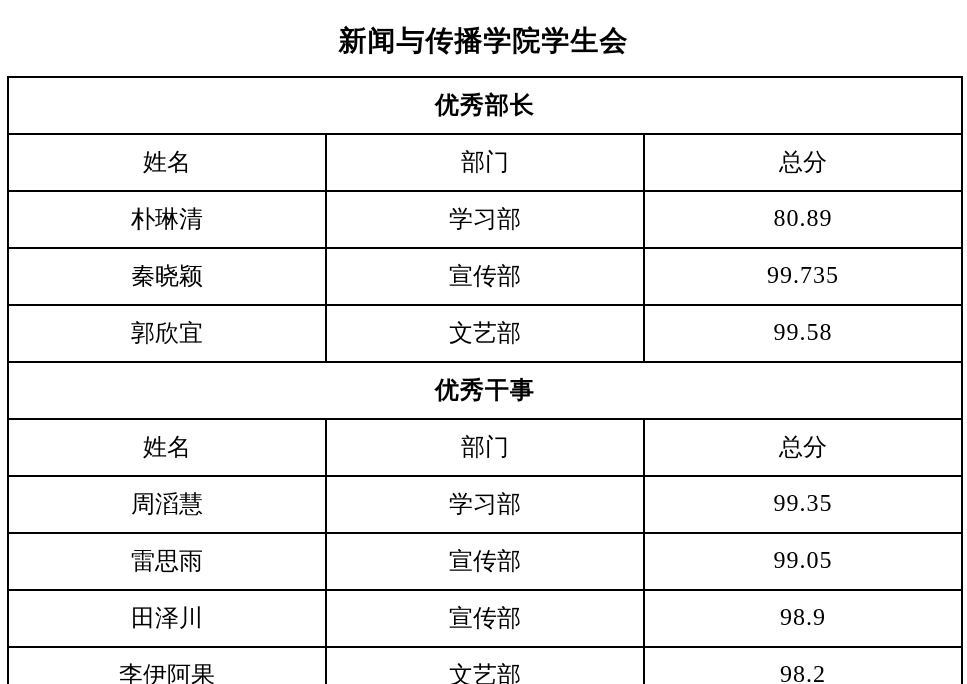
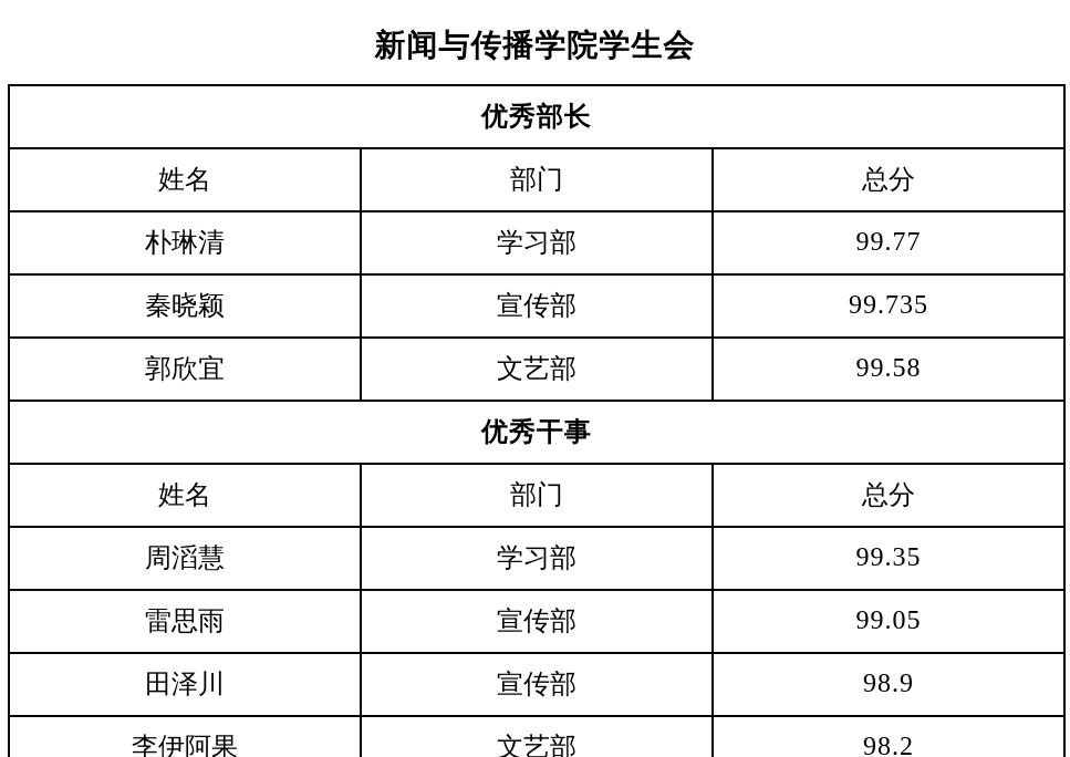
  新闻与传播学院学生会
  优秀部长
  姓名	部门	总分
- 朴琳清	学习部	80.89
+ 朴琳清	学习部	99.77
  秦晓颖	宣传部	99.735
  郭欣宜	文艺部	99.58
  优秀干事
  姓名	部门	总分
  周滔慧	学习部	99.35
  雷思雨	宣传部	99.05
  田泽川	宣传部	98.9
  李伊阿果	文艺部	98.2
